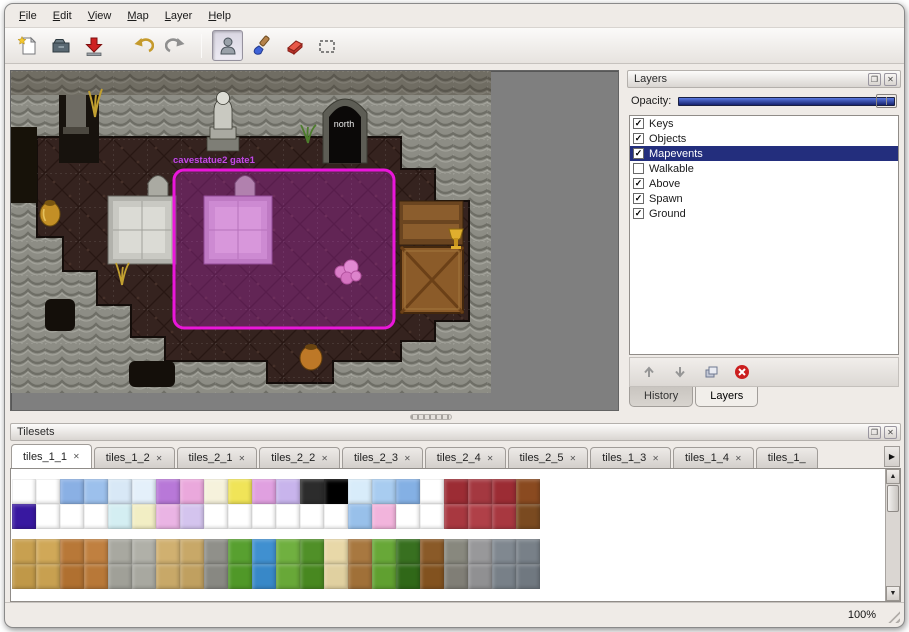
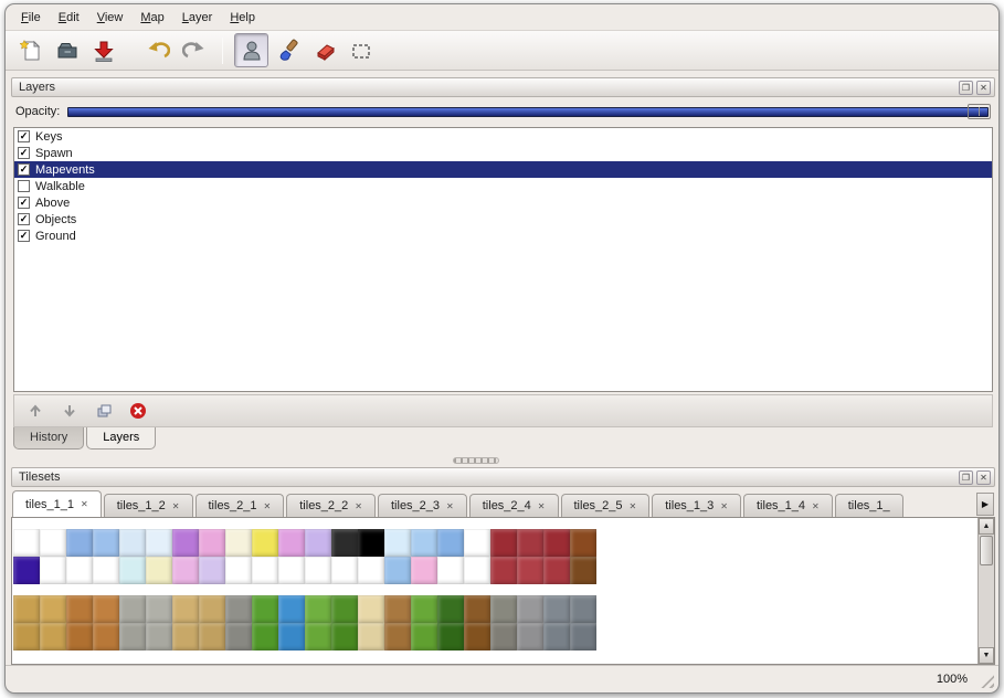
  File
  Edit
  View
  Map
  Layer
  Help
- north
- cavestatue2 gate1
  Layers
  ❐
  ✕
  Opacity:
  ✓
  Keys
  ✓
- Objects
+ Spawn
  ✓
  Mapevents
  Walkable
  ✓
  Above
  ✓
- Spawn
+ Objects
  ✓
  Ground
  History
  Layers
  Tilesets
  ❐
  ✕
  tiles_1_1
  ✕
  tiles_1_2
  ✕
  tiles_2_1
  ✕
  tiles_2_2
  ✕
  tiles_2_3
  ✕
  tiles_2_4
  ✕
  tiles_2_5
  ✕
  tiles_1_3
  ✕
  tiles_1_4
  ✕
  tiles_1_
  ▶
  100%
